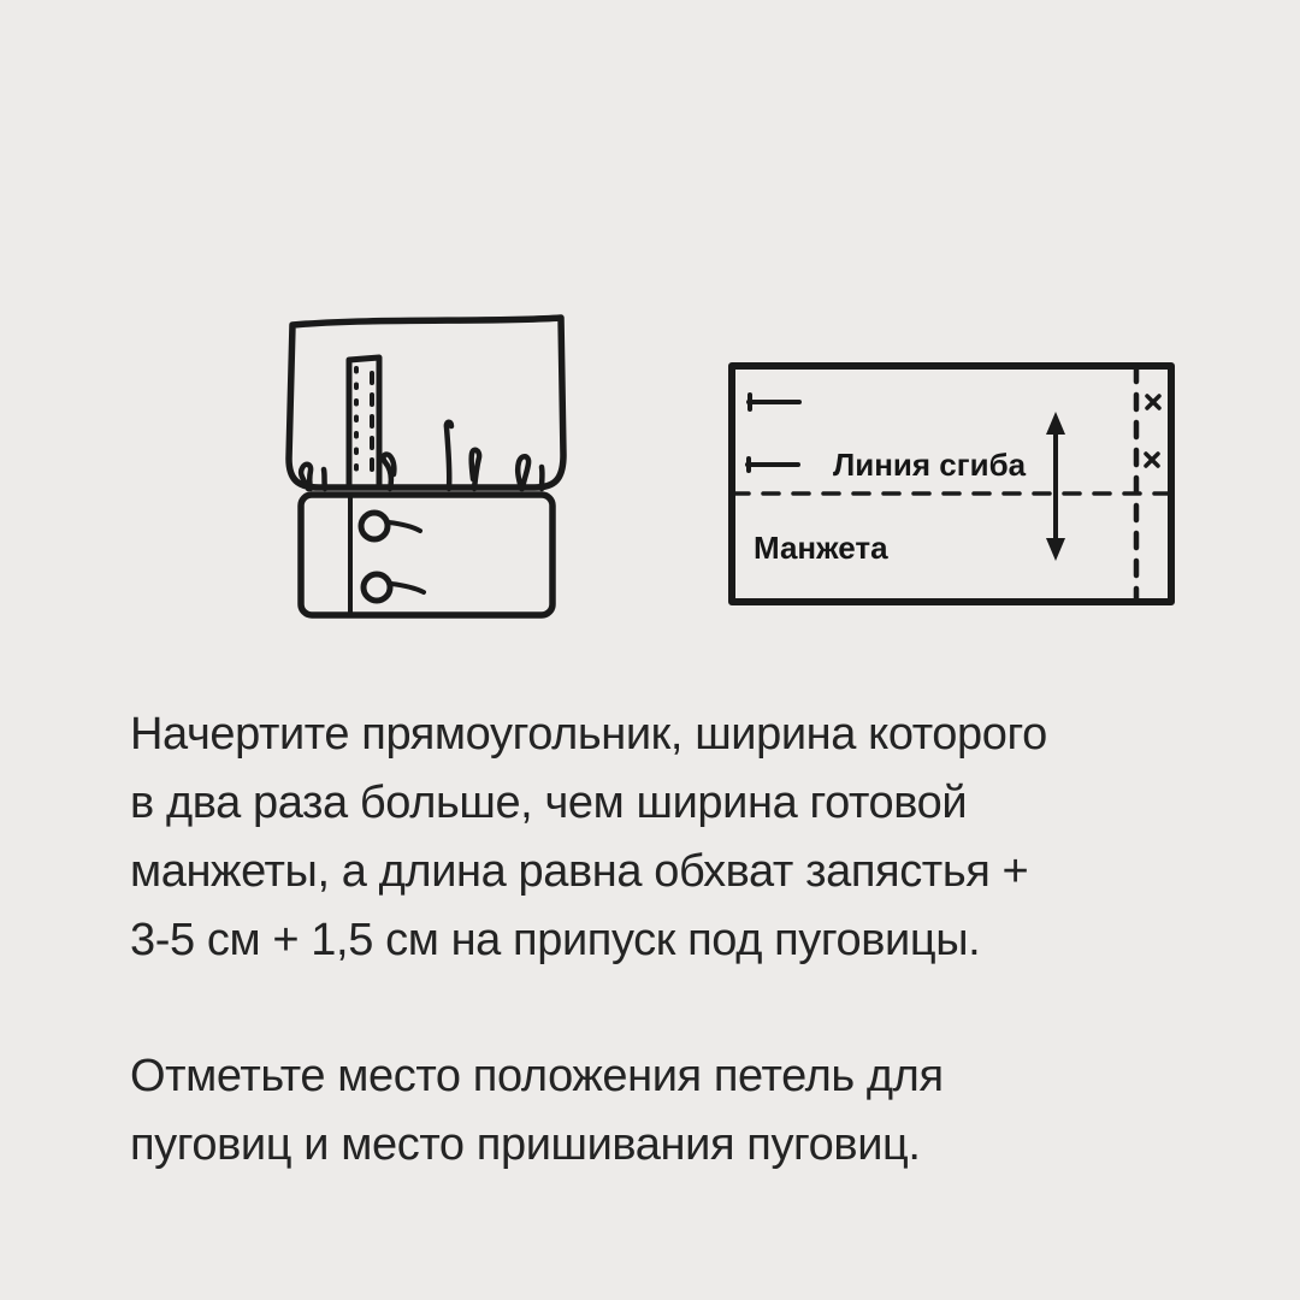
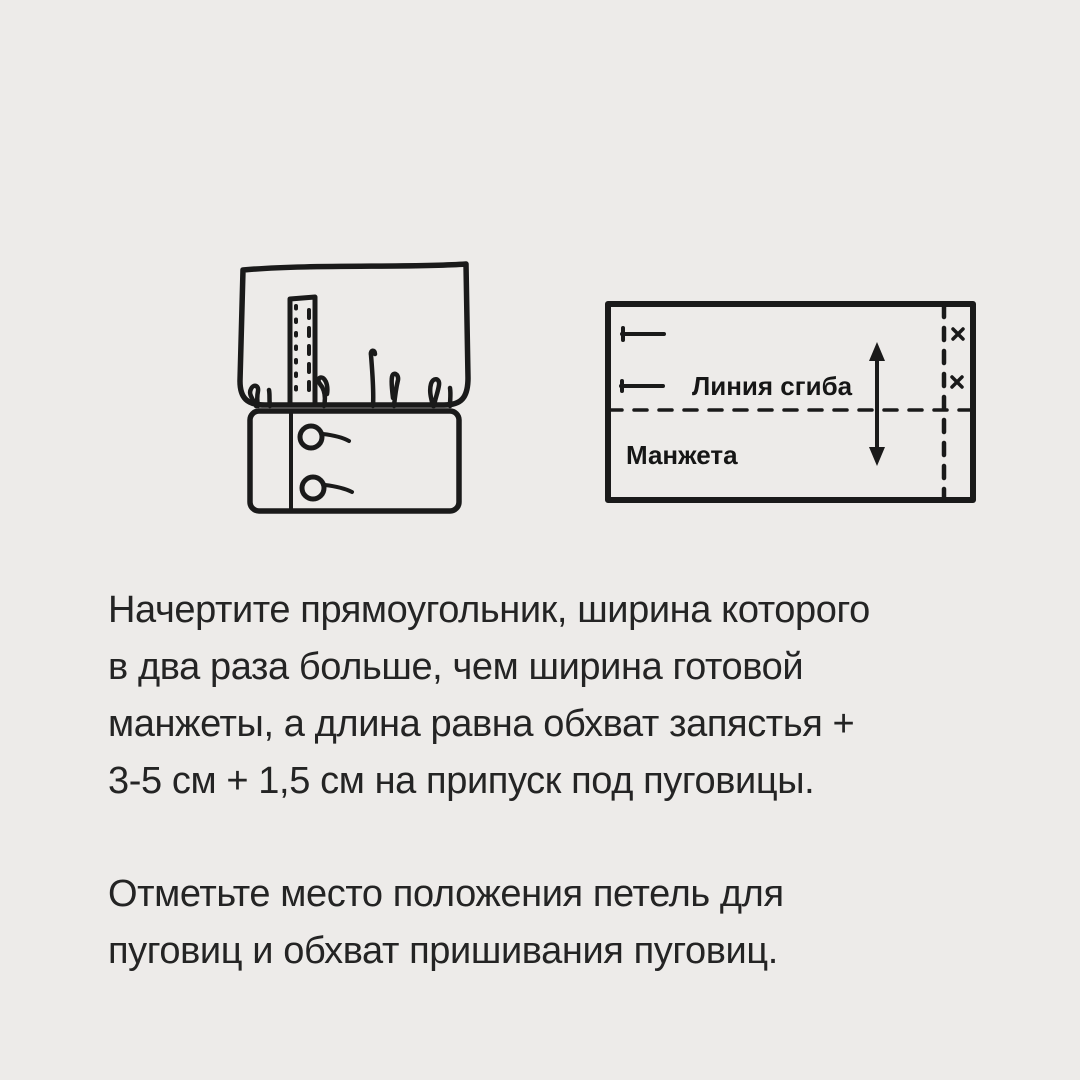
  Линия сгиба
  Манжета
  Начертите прямоугольник, ширина которого
  в два раза больше, чем ширина готовой
  манжеты, а длина равна обхват запястья +
  3-5 см + 1,5 см на припуск под пуговицы.
  Отметьте место положения петель для
- пуговиц и место пришивания пуговиц.
+ пуговиц и обхват пришивания пуговиц.
